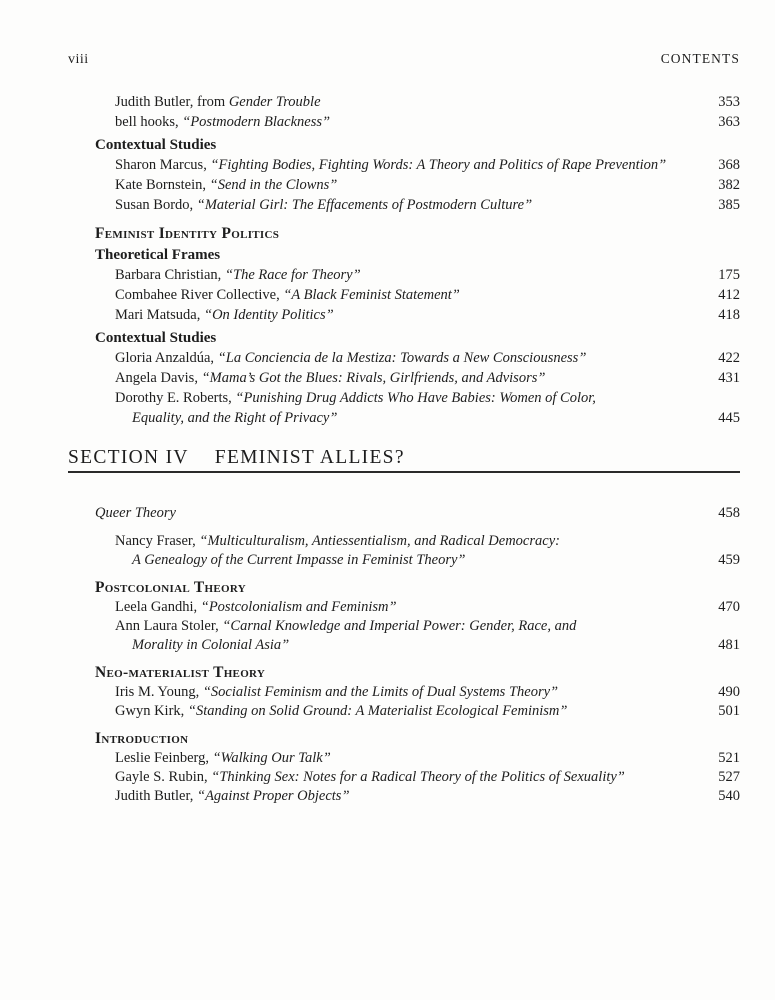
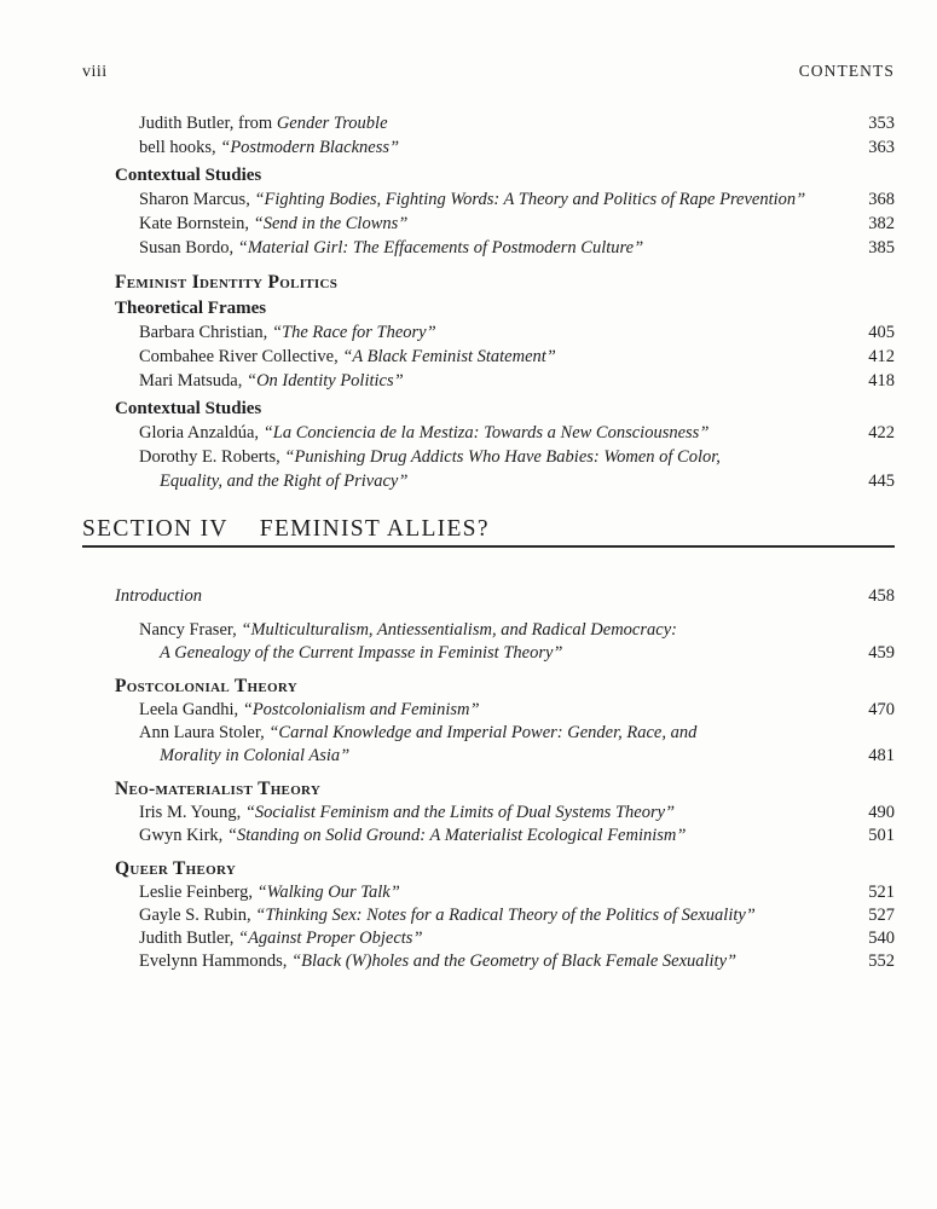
  viii
  CONTENTS
  Judith Butler, from Gender Trouble
  353
  bell hooks, “Postmodern Blackness”
  363
  Contextual Studies
  Sharon Marcus, “Fighting Bodies, Fighting Words: A Theory and Politics of Rape Prevention”
  368
  Kate Bornstein, “Send in the Clowns”
  382
  Susan Bordo, “Material Girl: The Effacements of Postmodern Culture”
  385
  Feminist Identity Politics
  Theoretical Frames
  Barbara Christian, “The Race for Theory”
- 175
+ 405
  Combahee River Collective, “A Black Feminist Statement”
  412
  Mari Matsuda, “On Identity Politics”
  418
  Contextual Studies
  Gloria Anzaldúa, “La Conciencia de la Mestiza: Towards a New Consciousness”
  422
- Angela Davis, “Mama’s Got the Blues: Rivals, Girlfriends, and Advisors”
- 431
  Dorothy E. Roberts, “Punishing Drug Addicts Who Have Babies: Women of Color,
  Equality, and the Right of Privacy”
  445
  SECTION IV FEMINIST ALLIES?
- Queer Theory
+ Introduction
  458
  Nancy Fraser, “Multiculturalism, Antiessentialism, and Radical Democracy:
  A Genealogy of the Current Impasse in Feminist Theory”
  459
  Postcolonial Theory
  Leela Gandhi, “Postcolonialism and Feminism”
  470
  Ann Laura Stoler, “Carnal Knowledge and Imperial Power: Gender, Race, and
  Morality in Colonial Asia”
  481
  Neo-materialist Theory
  Iris M. Young, “Socialist Feminism and the Limits of Dual Systems Theory”
  490
  Gwyn Kirk, “Standing on Solid Ground: A Materialist Ecological Feminism”
  501
- Introduction
+ Queer Theory
  Leslie Feinberg, “Walking Our Talk”
  521
  Gayle S. Rubin, “Thinking Sex: Notes for a Radical Theory of the Politics of Sexuality”
  527
  Judith Butler, “Against Proper Objects”
  540
+ Evelynn Hammonds, “Black (W)holes and the Geometry of Black Female Sexuality”
+ 552
